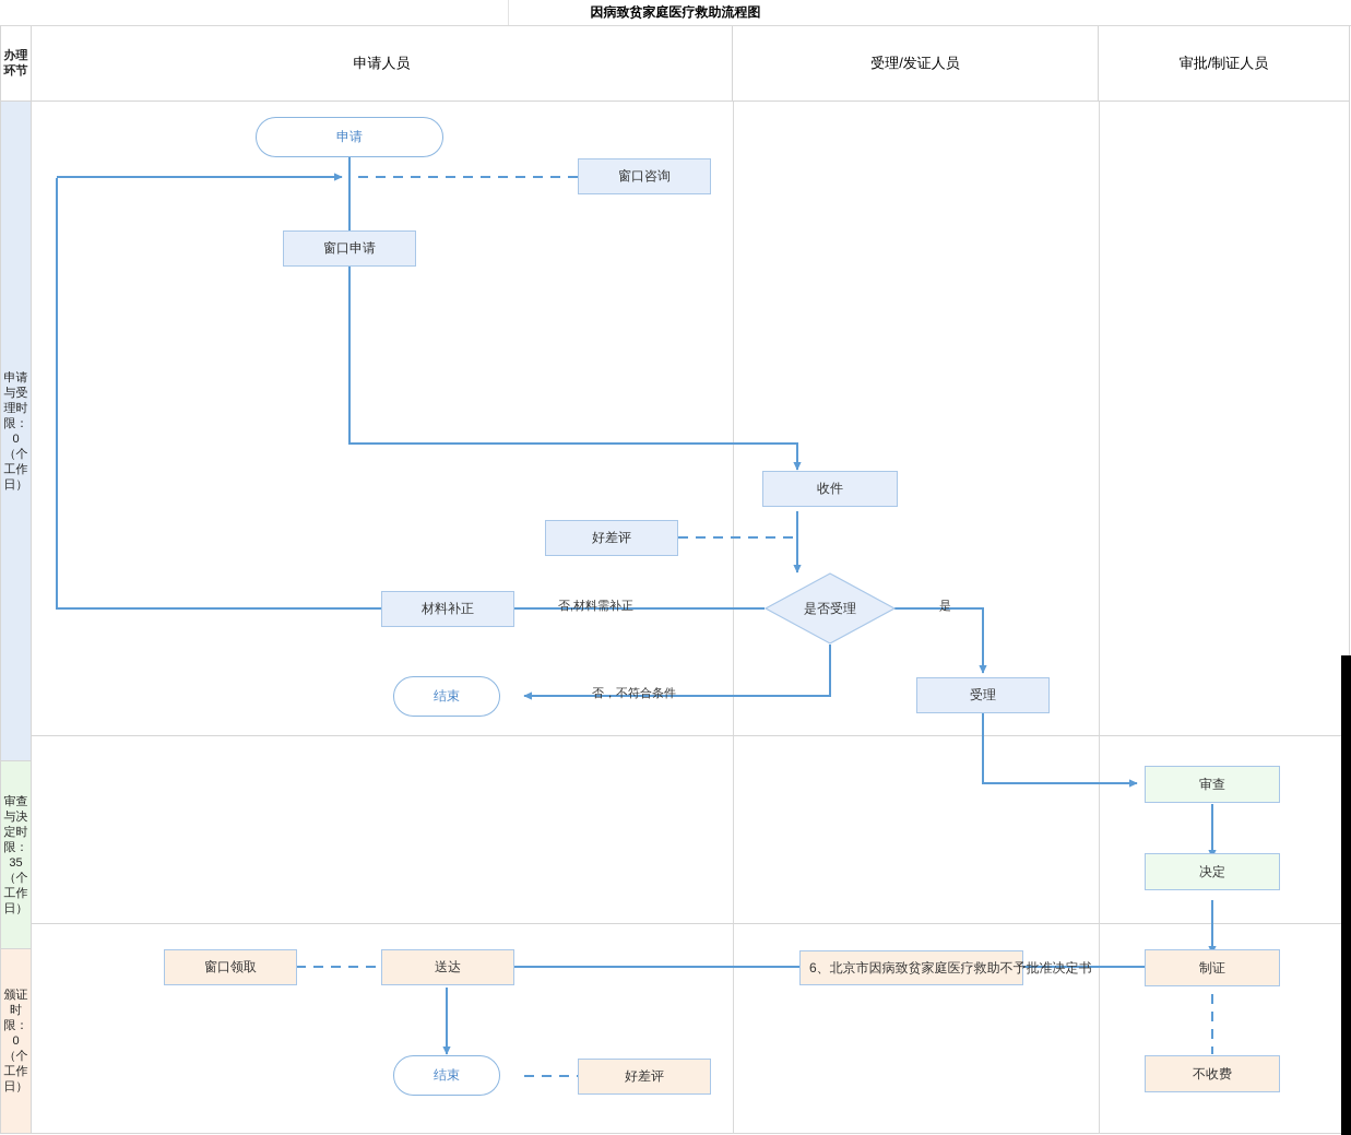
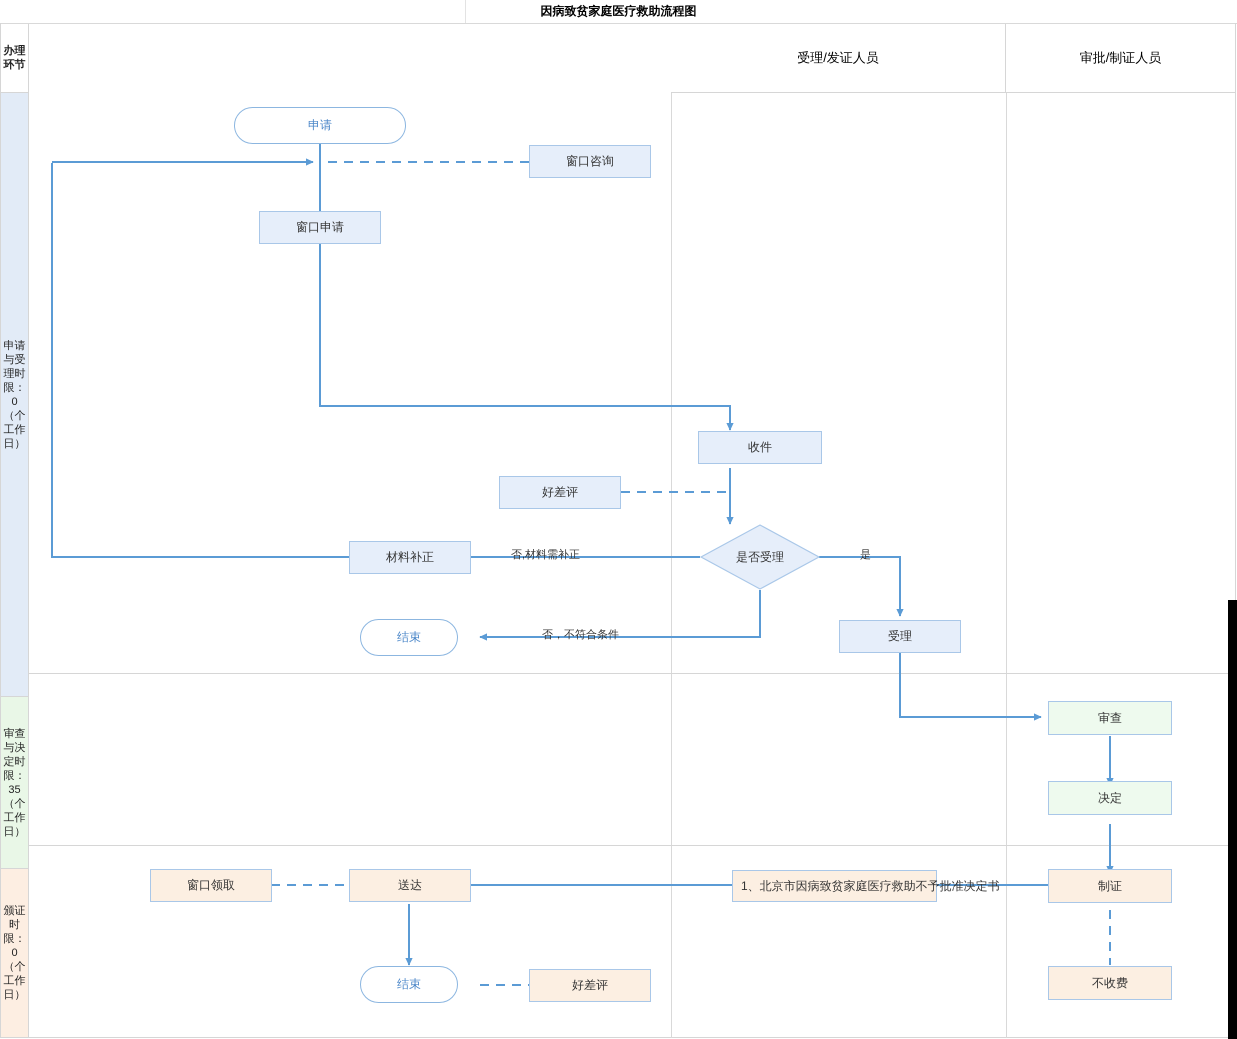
  因病致贫家庭医疗救助流程图
  办理环节
  申请与受理时限：0（个工作日）
  审查与决定时限：35（个工作日）
  颁证时限：0（个工作日）
- 申请人员
  受理/发证人员
  审批/制证人员
  申请
  窗口咨询
  窗口申请
  收件
  好差评
  材料补正
  是否受理
  结束
  受理
  审查
  决定
  窗口领取
  送达
- 6、北京市因病致贫家庭医疗救助不予批准决定书
+ 1、北京市因病致贫家庭医疗救助不予批准决定书
  制证
  结束
  好差评
  不收费
  否,材料需补正
  否，不符合条件
  是
